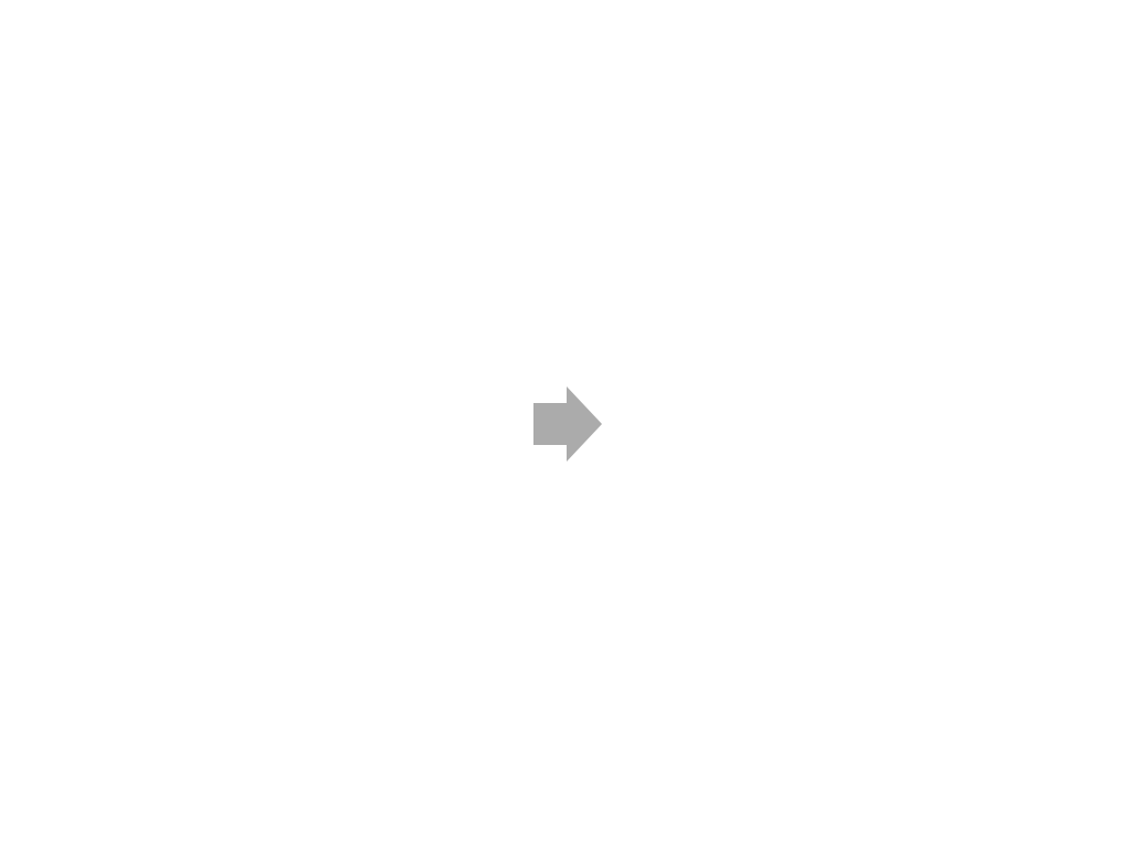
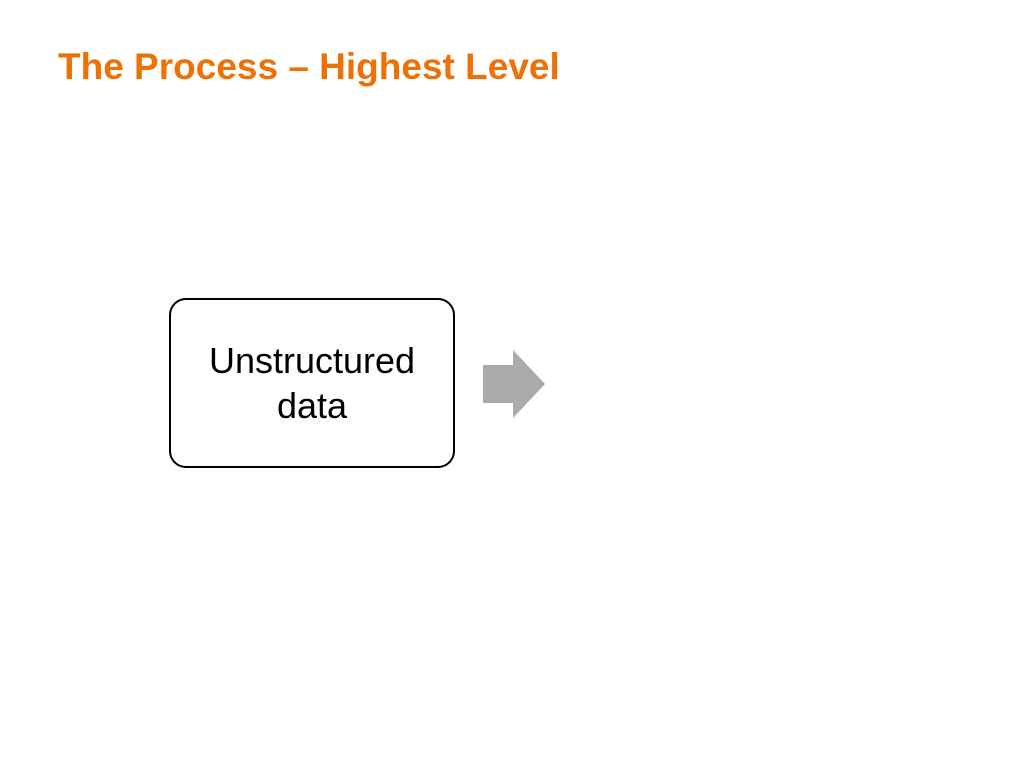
+ The Process – Highest Level
+ Unstructured data
